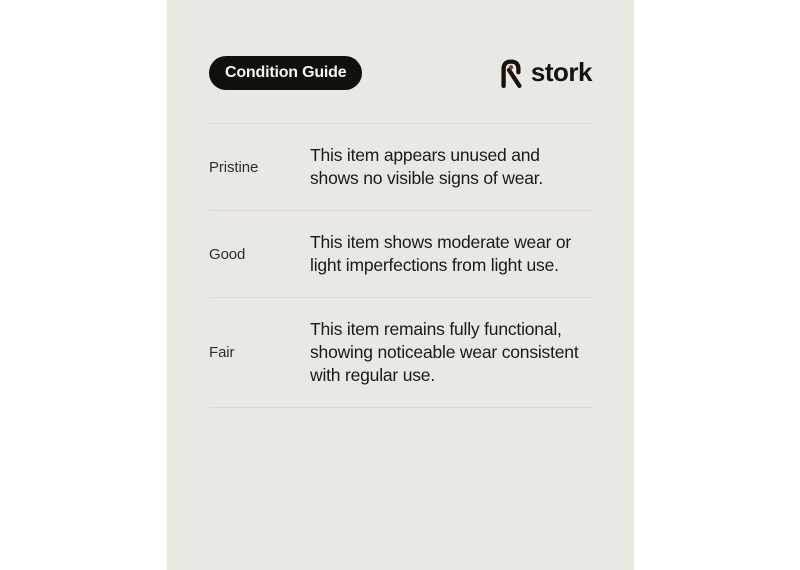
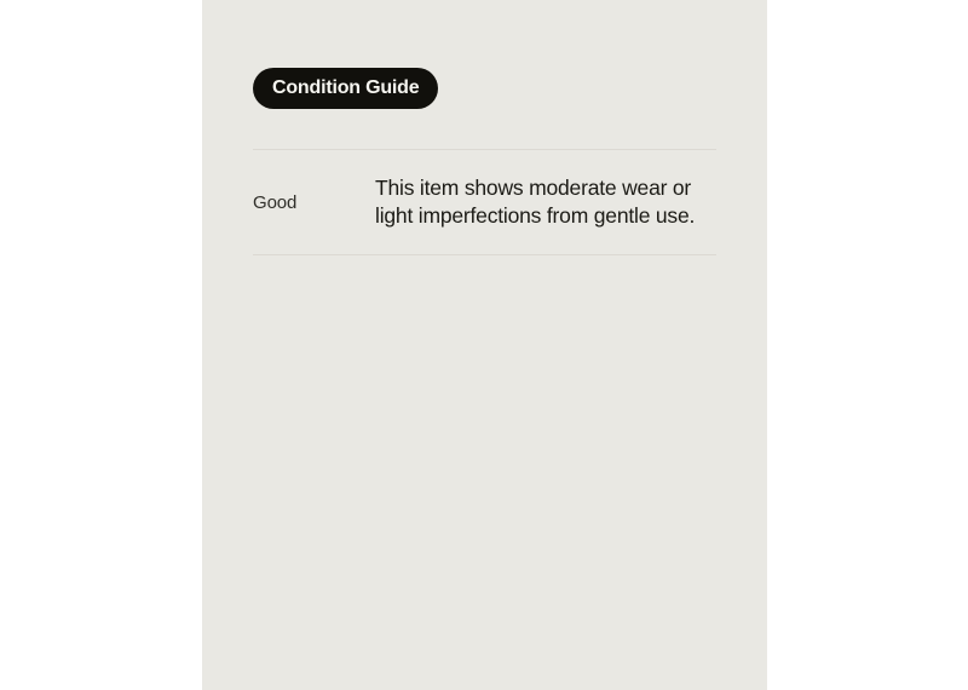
  Condition Guide
- stork
- Pristine
- This item appears unused and shows no visible signs of wear.
  Good
- This item shows moderate wear or light imperfections from light use.
+ This item shows moderate wear or light imperfections from gentle use.
- Fair
- This item remains fully functional, showing noticeable wear consistent with regular use.
